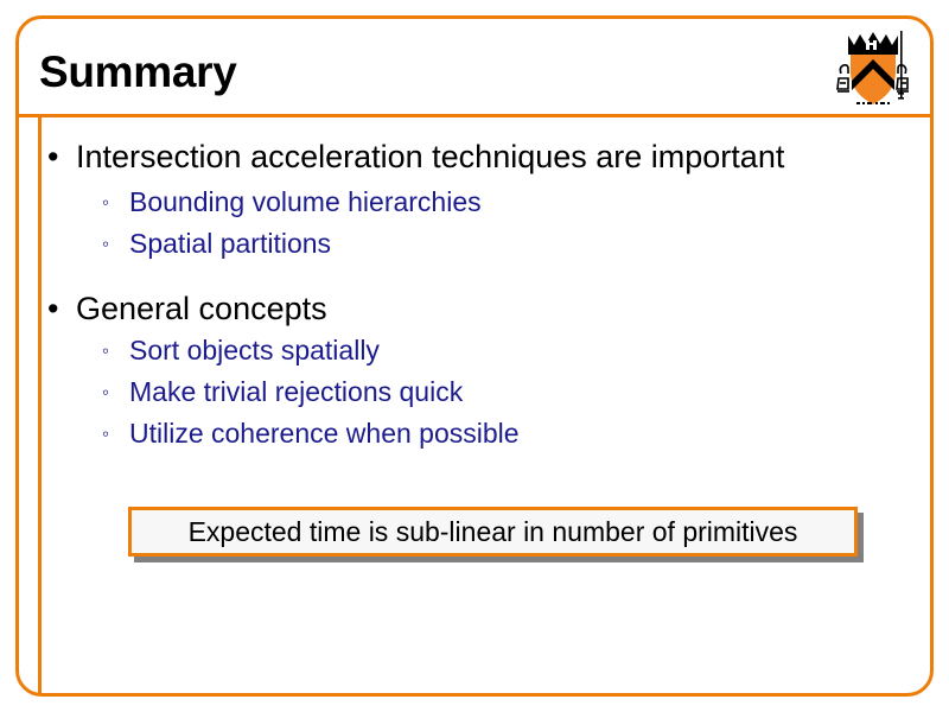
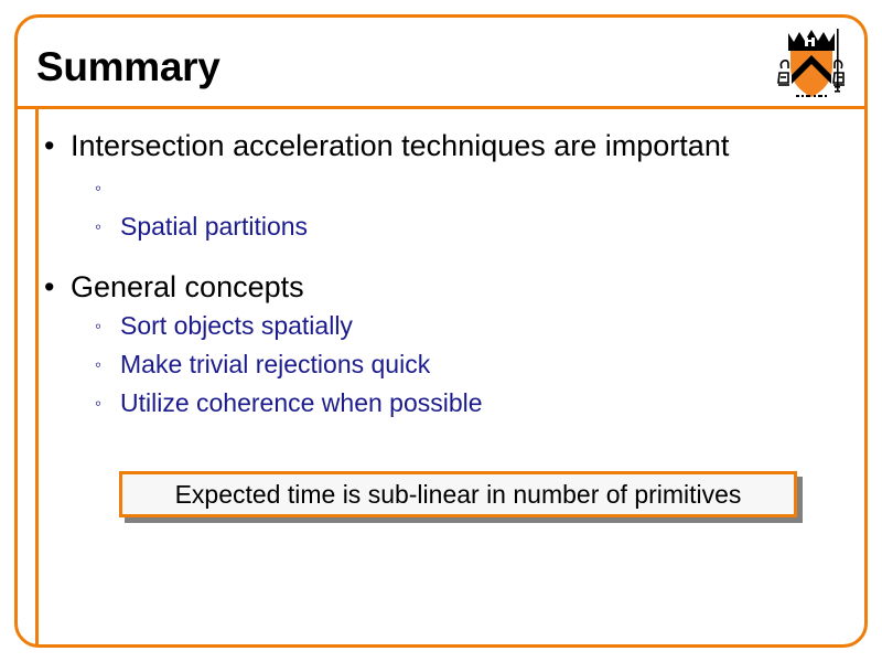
  Summary
  •
  Intersection acceleration techniques are important
  ◦
- Bounding volume hierarchies
  ◦
  Spatial partitions
  •
  General concepts
  ◦
  Sort objects spatially
  ◦
  Make trivial rejections quick
  ◦
  Utilize coherence when possible
  Expected time is sub-linear in number of primitives
